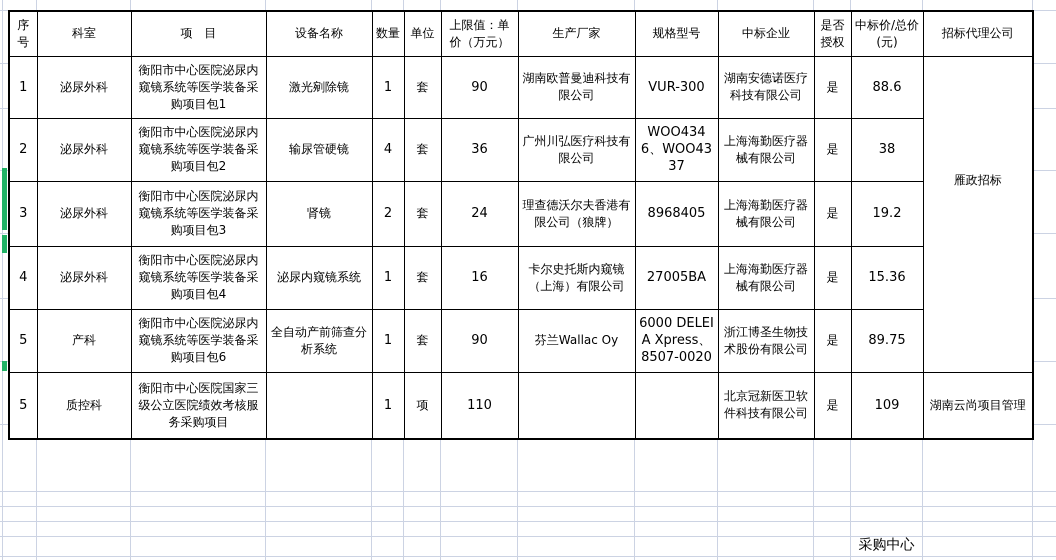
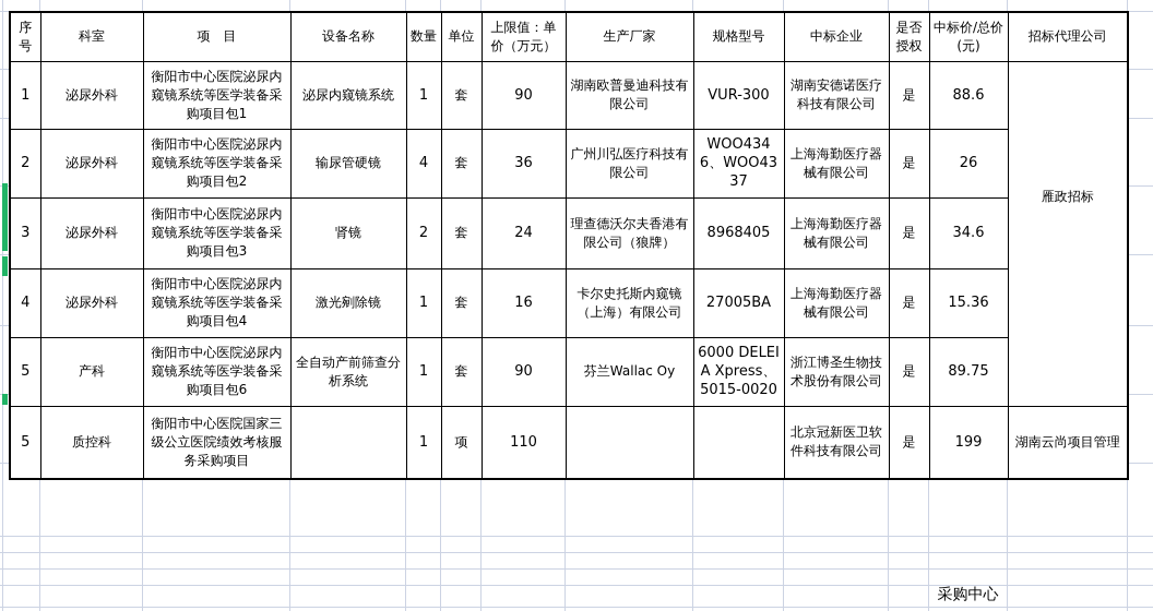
  序号	科室	项 目	设备名称	数量	单位	上限值：单价（万元）	生产厂家	规格型号	中标企业	是否授权	中标价/总价(元)	招标代理公司
- 1	泌尿外科	衡阳市中心医院泌尿内窥镜系统等医学装备采购项目包1	激光剜除镜	1	套	90	湖南欧普曼迪科技有限公司	VUR-300	湖南安德诺医疗科技有限公司	是	88.6	雁政招标
+ 1	泌尿外科	衡阳市中心医院泌尿内窥镜系统等医学装备采购项目包1	泌尿内窥镜系统	1	套	90	湖南欧普曼迪科技有限公司	VUR-300	湖南安德诺医疗科技有限公司	是	88.6	雁政招标
- 2	泌尿外科	衡阳市中心医院泌尿内窥镜系统等医学装备采购项目包2	输尿管硬镜	4	套	36	广州川弘医疗科技有限公司	WOO4346、WOO4337	上海海勤医疗器械有限公司	是	38
+ 2	泌尿外科	衡阳市中心医院泌尿内窥镜系统等医学装备采购项目包2	输尿管硬镜	4	套	36	广州川弘医疗科技有限公司	WOO4346、WOO4337	上海海勤医疗器械有限公司	是	26
- 3	泌尿外科	衡阳市中心医院泌尿内窥镜系统等医学装备采购项目包3	肾镜	2	套	24	理查德沃尔夫香港有限公司（狼牌）	8968405	上海海勤医疗器械有限公司	是	19.2
+ 3	泌尿外科	衡阳市中心医院泌尿内窥镜系统等医学装备采购项目包3	肾镜	2	套	24	理查德沃尔夫香港有限公司（狼牌）	8968405	上海海勤医疗器械有限公司	是	34.6
- 4	泌尿外科	衡阳市中心医院泌尿内窥镜系统等医学装备采购项目包4	泌尿内窥镜系统	1	套	16	卡尔史托斯内窥镜（上海）有限公司	27005BA	上海海勤医疗器械有限公司	是	15.36
+ 4	泌尿外科	衡阳市中心医院泌尿内窥镜系统等医学装备采购项目包4	激光剜除镜	1	套	16	卡尔史托斯内窥镜（上海）有限公司	27005BA	上海海勤医疗器械有限公司	是	15.36
- 5	产科	衡阳市中心医院泌尿内窥镜系统等医学装备采购项目包6	全自动产前筛查分析系统	1	套	90	芬兰Wallac Oy	6000 DELEIA Xpress、8507-0020	浙江博圣生物技术股份有限公司	是	89.75
+ 5	产科	衡阳市中心医院泌尿内窥镜系统等医学装备采购项目包6	全自动产前筛查分析系统	1	套	90	芬兰Wallac Oy	6000 DELEIA Xpress、5015-0020	浙江博圣生物技术股份有限公司	是	89.75
- 5	质控科	衡阳市中心医院国家三级公立医院绩效考核服务采购项目		1	项	110			北京冠新医卫软件科技有限公司	是	109	湖南云尚项目管理
+ 5	质控科	衡阳市中心医院国家三级公立医院绩效考核服务采购项目		1	项	110			北京冠新医卫软件科技有限公司	是	199	湖南云尚项目管理
  采购中心
